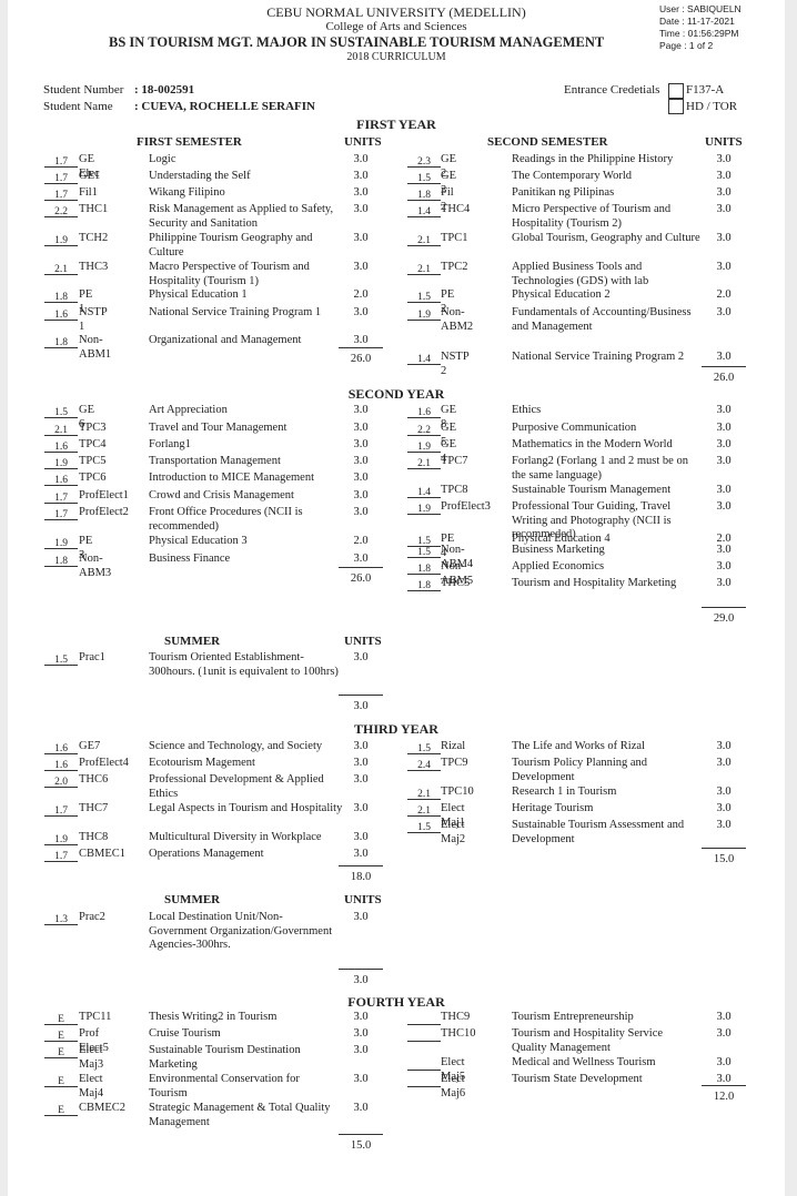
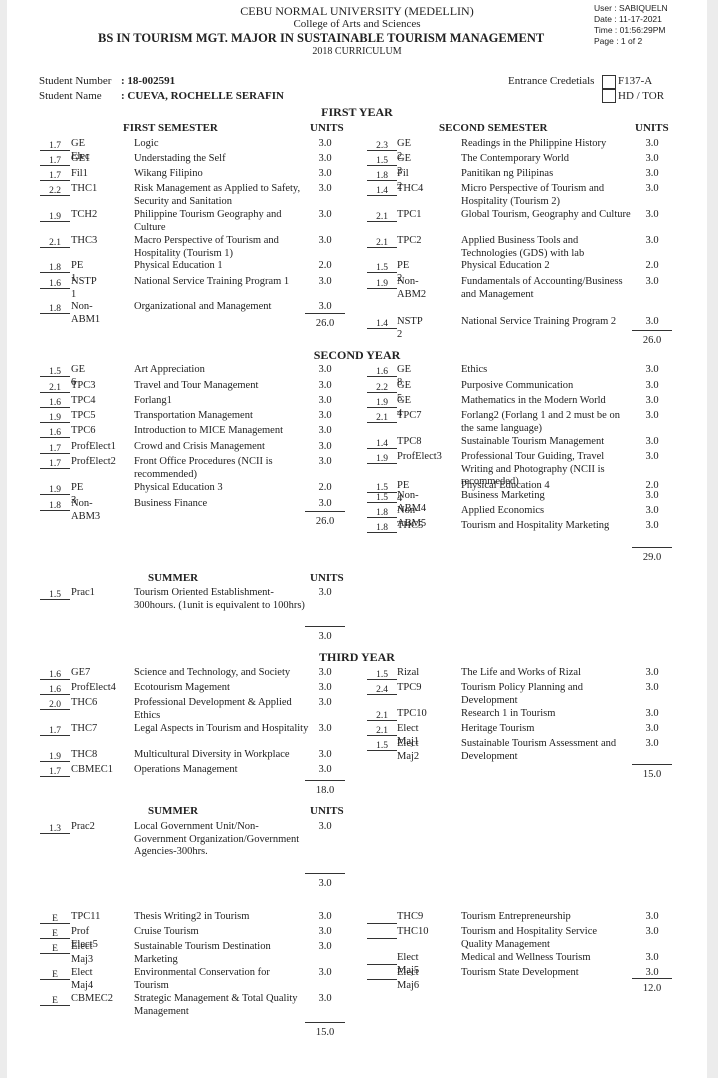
  CEBU NORMAL UNIVERSITY (MEDELLIN)
  College of Arts and Sciences
  BS IN TOURISM MGT. MAJOR IN SUSTAINABLE TOURISM MANAGEMENT
  2018 CURRICULUM
  User : SABIQUELN
  Date : 11-17-2021
  Time : 01:56:29PM
  Page : 1 of 2
  Student Number
  : 18-002591
  Student Name
  : CUEVA, ROCHELLE SERAFIN
  Entrance Credetials
  F137-A
  HD / TOR
  FIRST YEAR
  FIRST SEMESTER
  UNITS
  SECOND SEMESTER
  UNITS
  1.7
  GE Elec
  Logic
  3.0
  1.7
  GE1
  Understading the Self
  3.0
  1.7
  Fil1
  Wikang Filipino
  3.0
  2.2
  THC1
  Risk Management as Applied to Safety, Security and Sanitation
  3.0
  1.9
  TCH2
  Philippine Tourism Geography and Culture
  3.0
  2.1
  THC3
  Macro Perspective of Tourism and Hospitality (Tourism 1)
  3.0
  1.8
  PE 1
  Physical Education 1
  2.0
  1.6
  NSTP 1
  National Service Training Program 1
  3.0
  1.8
  Non-ABM1
  Organizational and Management
  3.0
  26.0
  2.3
  GE 2
  Readings in the Philippine History
  3.0
  1.5
  GE 3
  The Contemporary World
  3.0
  1.8
  Fil 2
  Panitikan ng Pilipinas
  3.0
  1.4
  THC4
  Micro Perspective of Tourism and Hospitality (Tourism 2)
  3.0
  2.1
  TPC1
  Global Tourism, Geography and Culture
  3.0
  2.1
  TPC2
  Applied Business Tools and Technologies (GDS) with lab
  3.0
  1.5
  PE 2
  Physical Education 2
  2.0
  1.9
  Non-ABM2
  Fundamentals of Accounting/Business and Management
  3.0
  1.4
  NSTP 2
  National Service Training Program 2
  3.0
  26.0
  SECOND YEAR
  1.5
  GE 6
  Art Appreciation
  3.0
  2.1
  TPC3
  Travel and Tour Management
  3.0
  1.6
  TPC4
  Forlang1
  3.0
  1.9
  TPC5
  Transportation Management
  3.0
  1.6
  TPC6
  Introduction to MICE Management
  3.0
  1.7
  ProfElect1
  Crowd and Crisis Management
  3.0
  1.7
  ProfElect2
  Front Office Procedures (NCII is recommended)
  3.0
  1.9
  PE 3
  Physical Education 3
  2.0
  1.8
  Non-ABM3
  Business Finance
  3.0
  26.0
  1.6
  GE 8
  Ethics
  3.0
  2.2
  GE 5
  Purposive Communication
  3.0
  1.9
  GE 4
  Mathematics in the Modern World
  3.0
  2.1
  TPC7
  Forlang2 (Forlang 1 and 2 must be on the same language)
  3.0
  1.4
  TPC8
  Sustainable Tourism Management
  3.0
  1.9
  ProfElect3
  Professional Tour Guiding, Travel Writing and Photography (NCII is recommeded)
  3.0
  1.5
  PE 4
  Physical Education 4
  2.0
  1.5
  Non-ABM4
  Business Marketing
  3.0
  1.8
  Non-ABM5
  Applied Economics
  3.0
  1.8
  THC5
  Tourism and Hospitality Marketing
  3.0
  29.0
  SUMMER
  UNITS
  1.5
  Prac1
  Tourism Oriented Establishment-300hours. (1unit is equivalent to 100hrs)
  3.0
  3.0
  THIRD YEAR
  1.6
  GE7
  Science and Technology, and Society
  3.0
  1.6
  ProfElect4
  Ecotourism Magement
  3.0
  2.0
  THC6
  Professional Development & Applied Ethics
  3.0
  1.7
  THC7
  Legal Aspects in Tourism and Hospitality
  3.0
  1.9
  THC8
  Multicultural Diversity in Workplace
  3.0
  1.7
  CBMEC1
  Operations Management
  3.0
  18.0
  1.5
  Rizal
  The Life and Works of Rizal
  3.0
  2.4
  TPC9
  Tourism Policy Planning and Development
  3.0
  2.1
  TPC10
  Research 1 in Tourism
  3.0
  2.1
  Elect Maj1
  Heritage Tourism
  3.0
  1.5
  Elect Maj2
  Sustainable Tourism Assessment and Development
  3.0
  15.0
  SUMMER
  UNITS
  1.3
  Prac2
- Local Destination Unit/Non-Government Organization/Government Agencies-300hrs.
+ Local Government Unit/Non-Government Organization/Government Agencies-300hrs.
  3.0
  3.0
- FOURTH YEAR
  E
  TPC11
  Thesis Writing2 in Tourism
  3.0
  E
  Prof Elect5
  Cruise Tourism
  3.0
  E
  Elect Maj3
  Sustainable Tourism Destination Marketing
  3.0
  E
  Elect Maj4
  Environmental Conservation for Tourism
  3.0
  E
  CBMEC2
  Strategic Management & Total Quality Management
  3.0
  15.0
  THC9
  Tourism Entrepreneurship
  3.0
  THC10
  Tourism and Hospitality Service Quality Management
  3.0
  Elect Maj5
  Medical and Wellness Tourism
  3.0
  Elect Maj6
  Tourism State Development
  3.0
  12.0
